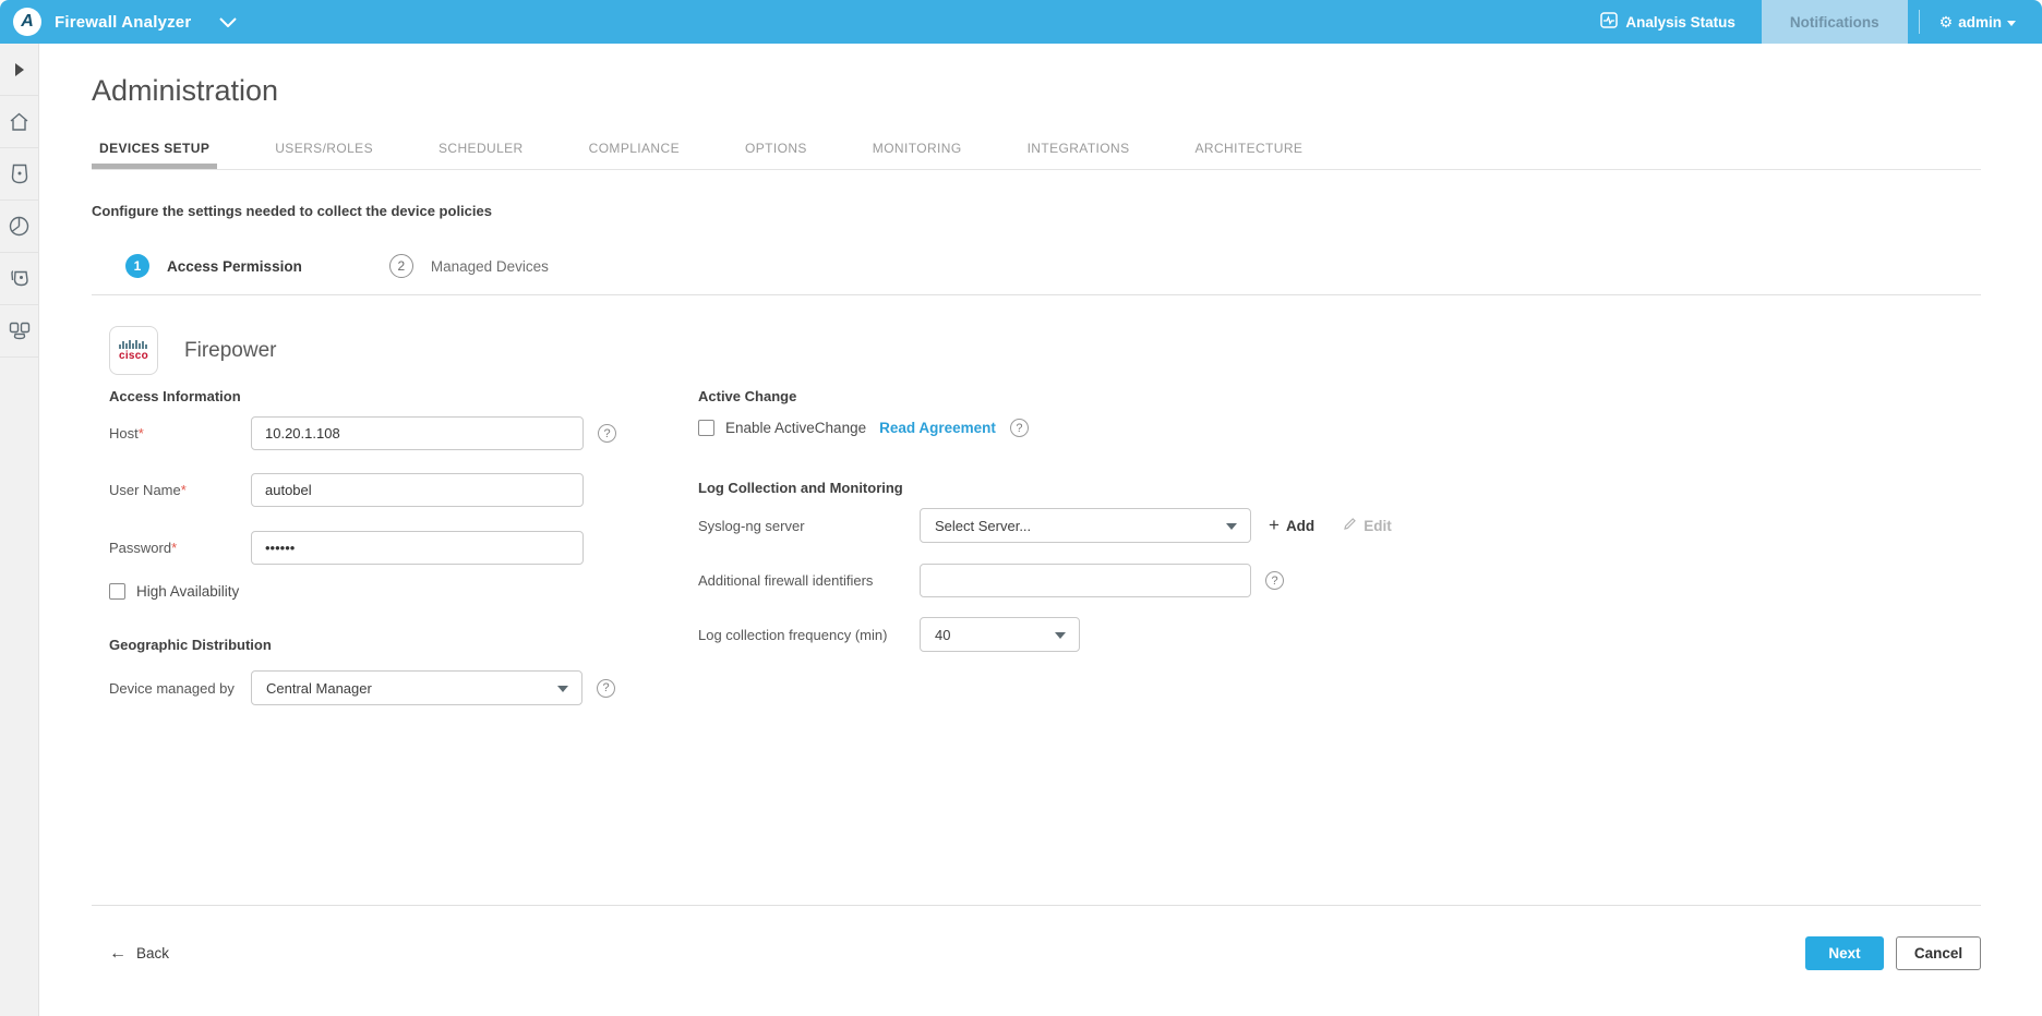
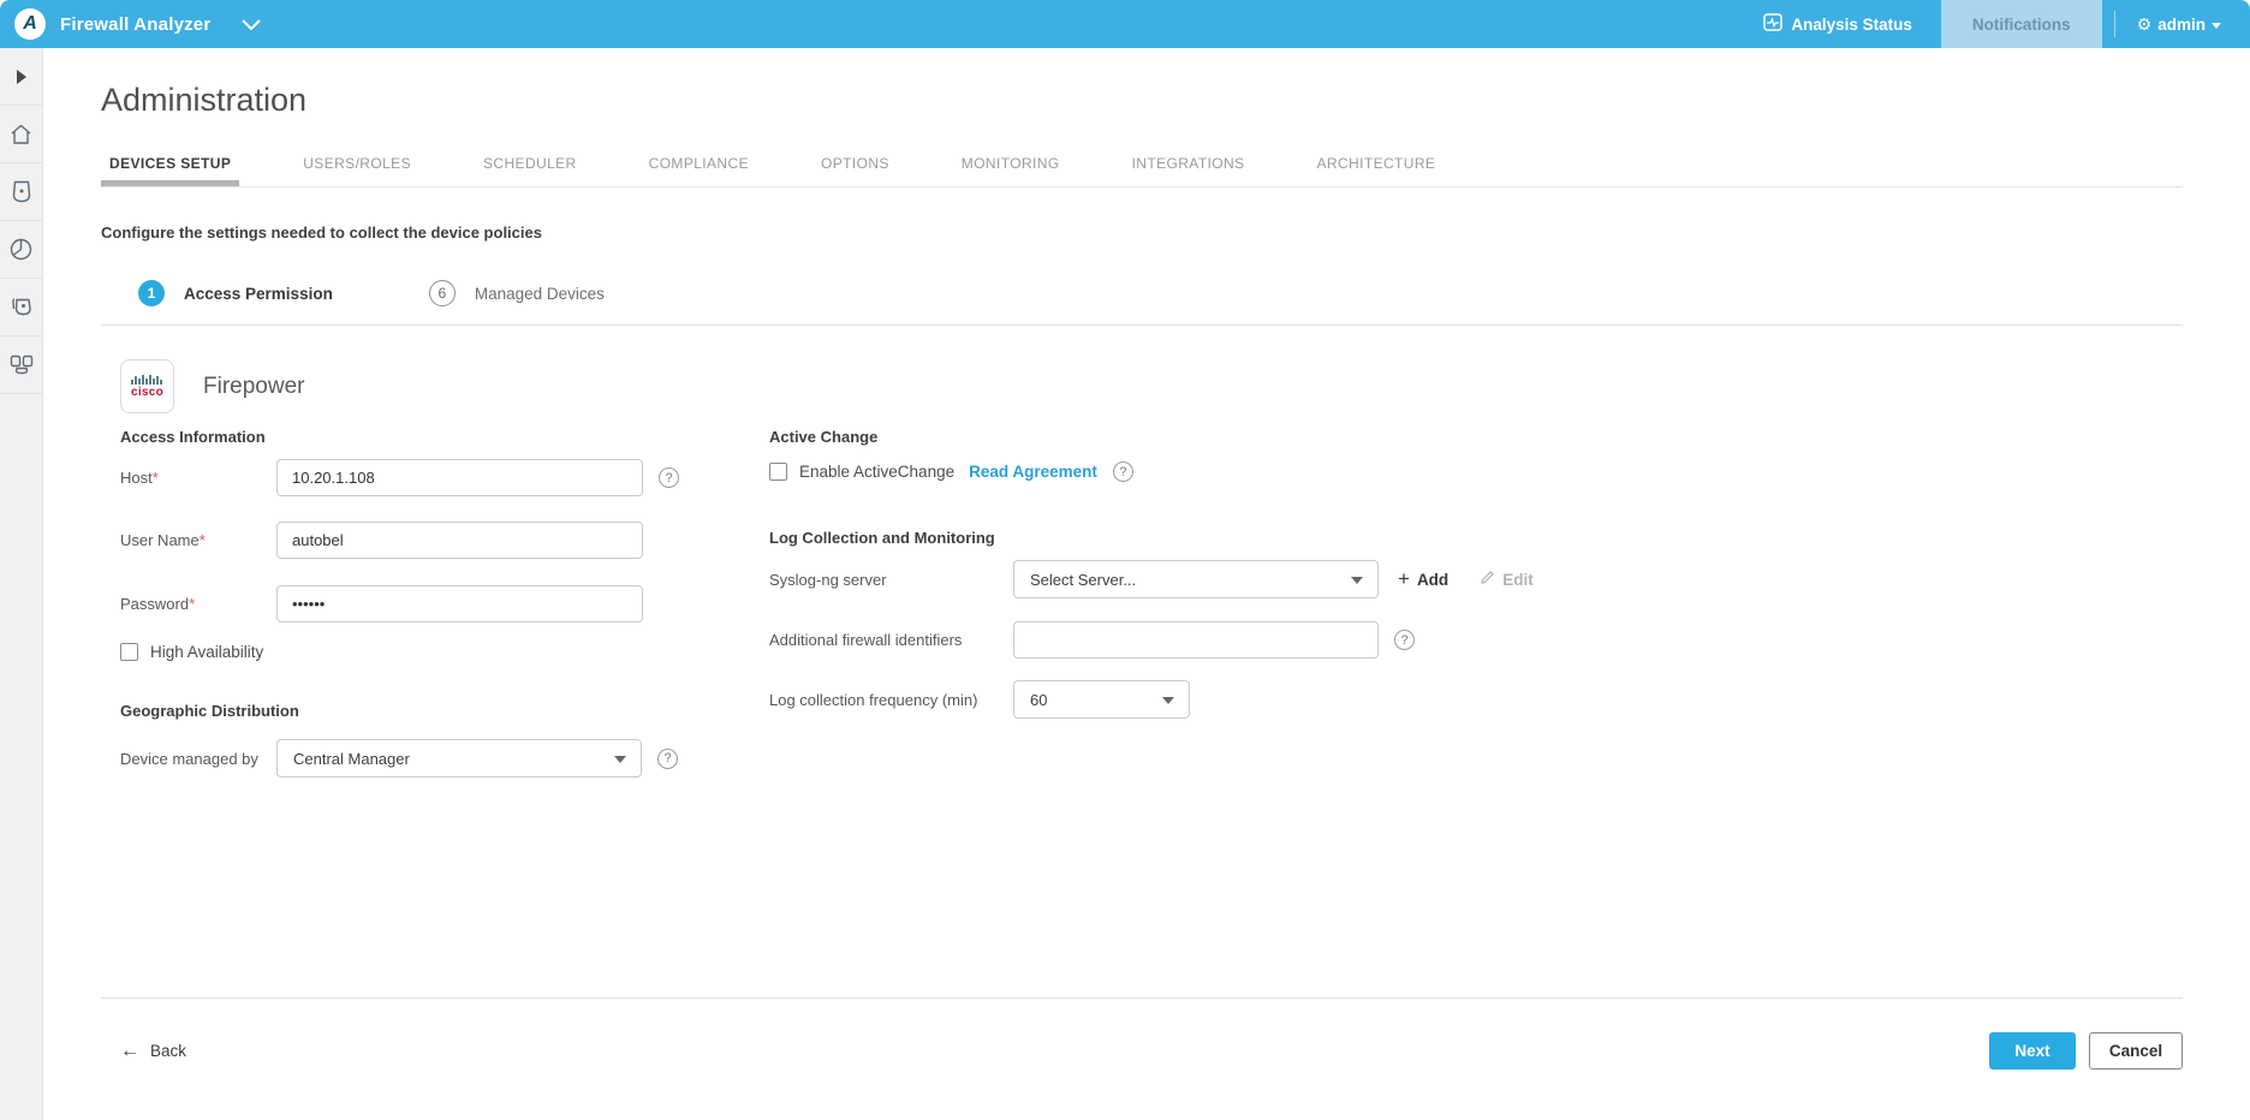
  A
  Firewall Analyzer
  Analysis Status
  Notifications
  ⚙
  admin
  Administration
  DEVICES SETUP
  USERS/ROLES
  SCHEDULER
  COMPLIANCE
  OPTIONS
  MONITORING
  INTEGRATIONS
  ARCHITECTURE
  Configure the settings needed to collect the device policies
  1
  Access Permission
- 2
+ 6
  Managed Devices
  cisco
  Firepower
  Access Information
  Host*
  10.20.1.108
  ?
  User Name*
  autobel
  Password*
  ••••••
  High Availability
  Geographic Distribution
  Device managed by
  Central Manager
  ?
  Active Change
  Enable ActiveChange
  Read Agreement
  ?
  Log Collection and Monitoring
  Syslog-ng server
  Select Server...
  +
  Add
  Edit
  Additional firewall identifiers
  ?
  Log collection frequency (min)
- 40
+ 60
  ←
  Back
  Next
  Cancel
